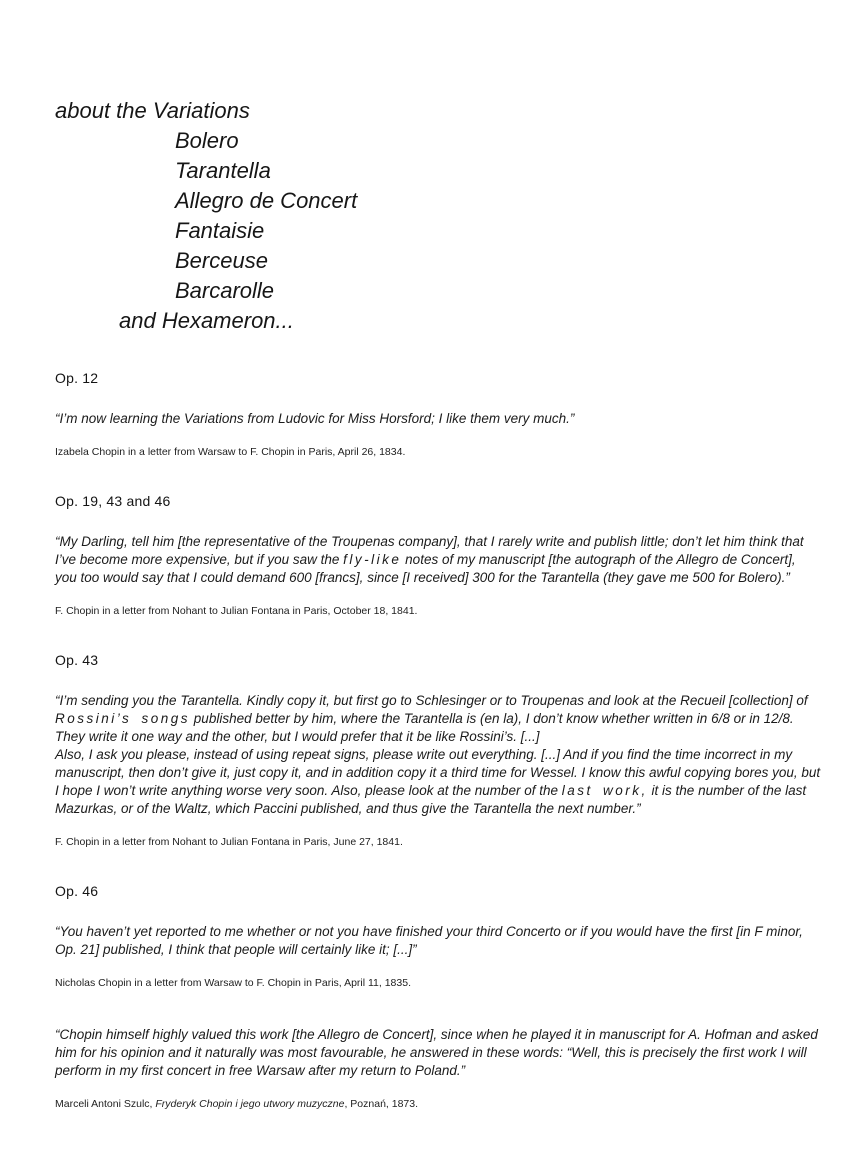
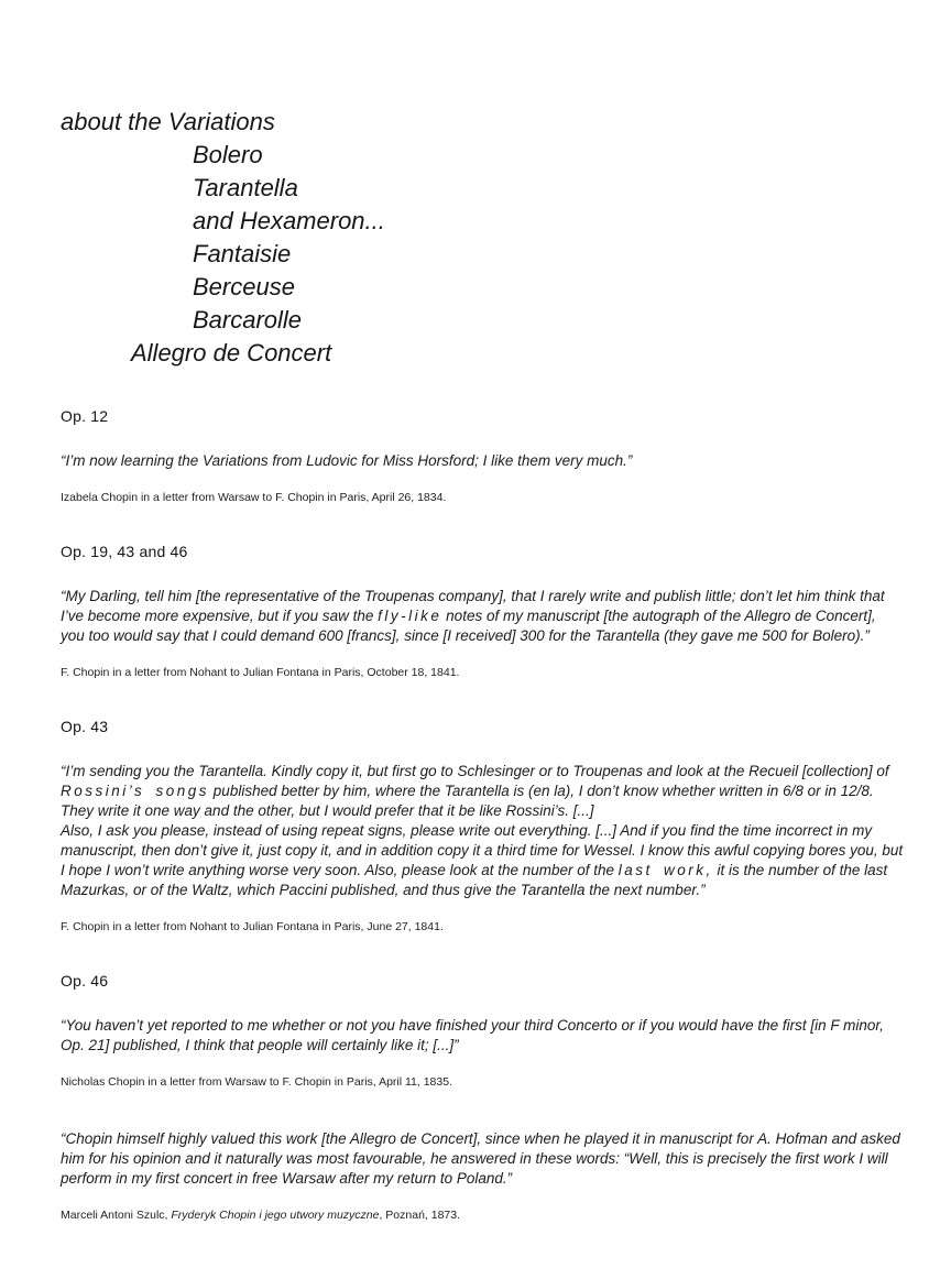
  about the Variations
  Bolero
  Tarantella
- Allegro de Concert
+ and Hexameron...
  Fantaisie
  Berceuse
  Barcarolle
- and Hexameron...
+ Allegro de Concert
  Op. 12
  “I’m now learning the Variations from Ludovic for Miss Horsford; I like them very much.”
  Izabela Chopin in a letter from Warsaw to F. Chopin in Paris, April 26, 1834.
  Op. 19, 43 and 46
  “My Darling, tell him [the representative of the Troupenas company], that I rarely write and publish little; don’t let him think that I’ve become more expensive, but if you saw the fly-like notes of my manuscript [the autograph of the Allegro de Concert], you too would say that I could demand 600 [francs], since [I received] 300 for the Tarantella (they gave me 500 for Bolero).”
  F. Chopin in a letter from Nohant to Julian Fontana in Paris, October 18, 1841.
  Op. 43
  “I’m sending you the Tarantella. Kindly copy it, but first go to Schlesinger or to Troupenas and look at the Recueil [collection] of Rossini’s songs published better by him, where the Tarantella is (en la), I don’t know whether written in 6/8 or in 12/8. They write it one way and the other, but I would prefer that it be like Rossini’s. [...]
  Also, I ask you please, instead of using repeat signs, please write out everything. [...] And if you find the time incorrect in my manuscript, then don’t give it, just copy it, and in addition copy it a third time for Wessel. I know this awful copying bores you, but I hope I won’t write anything worse very soon. Also, please look at the number of the last work, it is the number of the last Mazurkas, or of the Waltz, which Paccini published, and thus give the Tarantella the next number.”
  F. Chopin in a letter from Nohant to Julian Fontana in Paris, June 27, 1841.
  Op. 46
  “You haven’t yet reported to me whether or not you have finished your third Concerto or if you would have the first [in F minor, Op. 21] published, I think that people will certainly like it; [...]”
  Nicholas Chopin in a letter from Warsaw to F. Chopin in Paris, April 11, 1835.
  “Chopin himself highly valued this work [the Allegro de Concert], since when he played it in manuscript for A. Hofman and asked him for his opinion and it naturally was most favourable, he answered in these words: “Well, this is precisely the first work I will perform in my first concert in free Warsaw after my return to Poland.”
  Marceli Antoni Szulc, Fryderyk Chopin i jego utwory muzyczne, Poznań, 1873.
